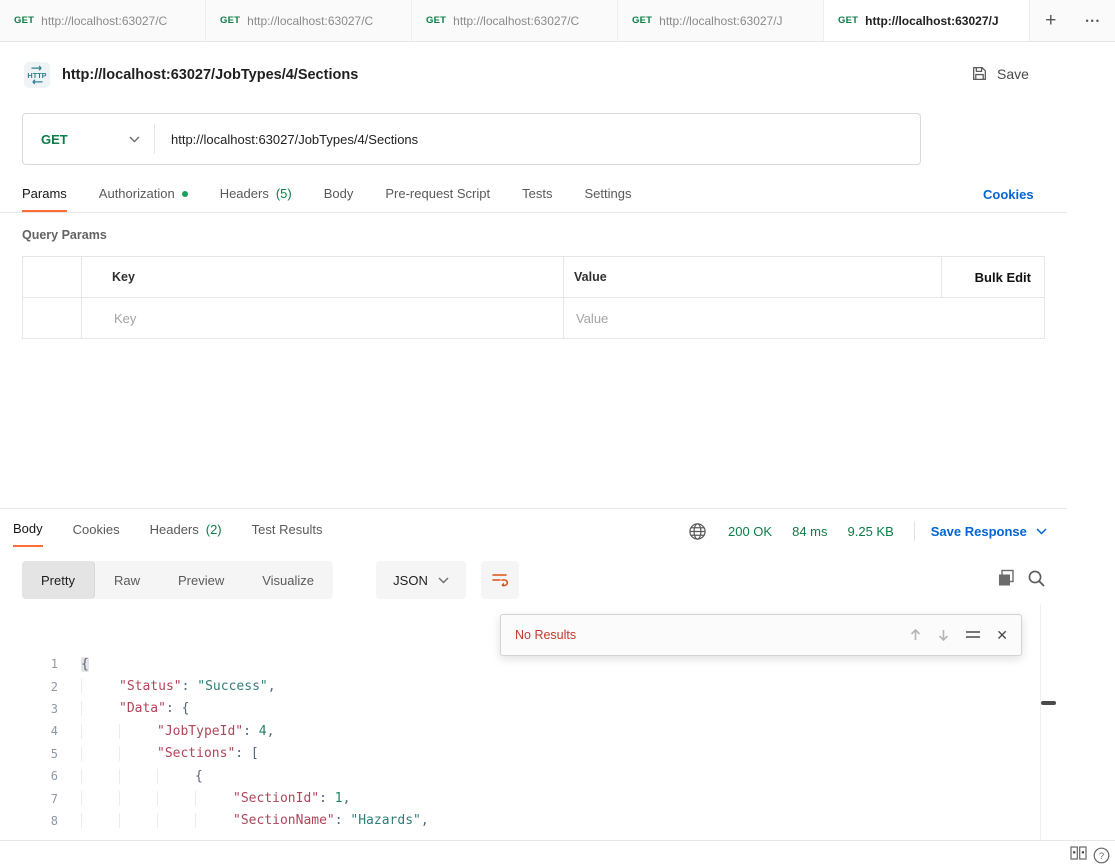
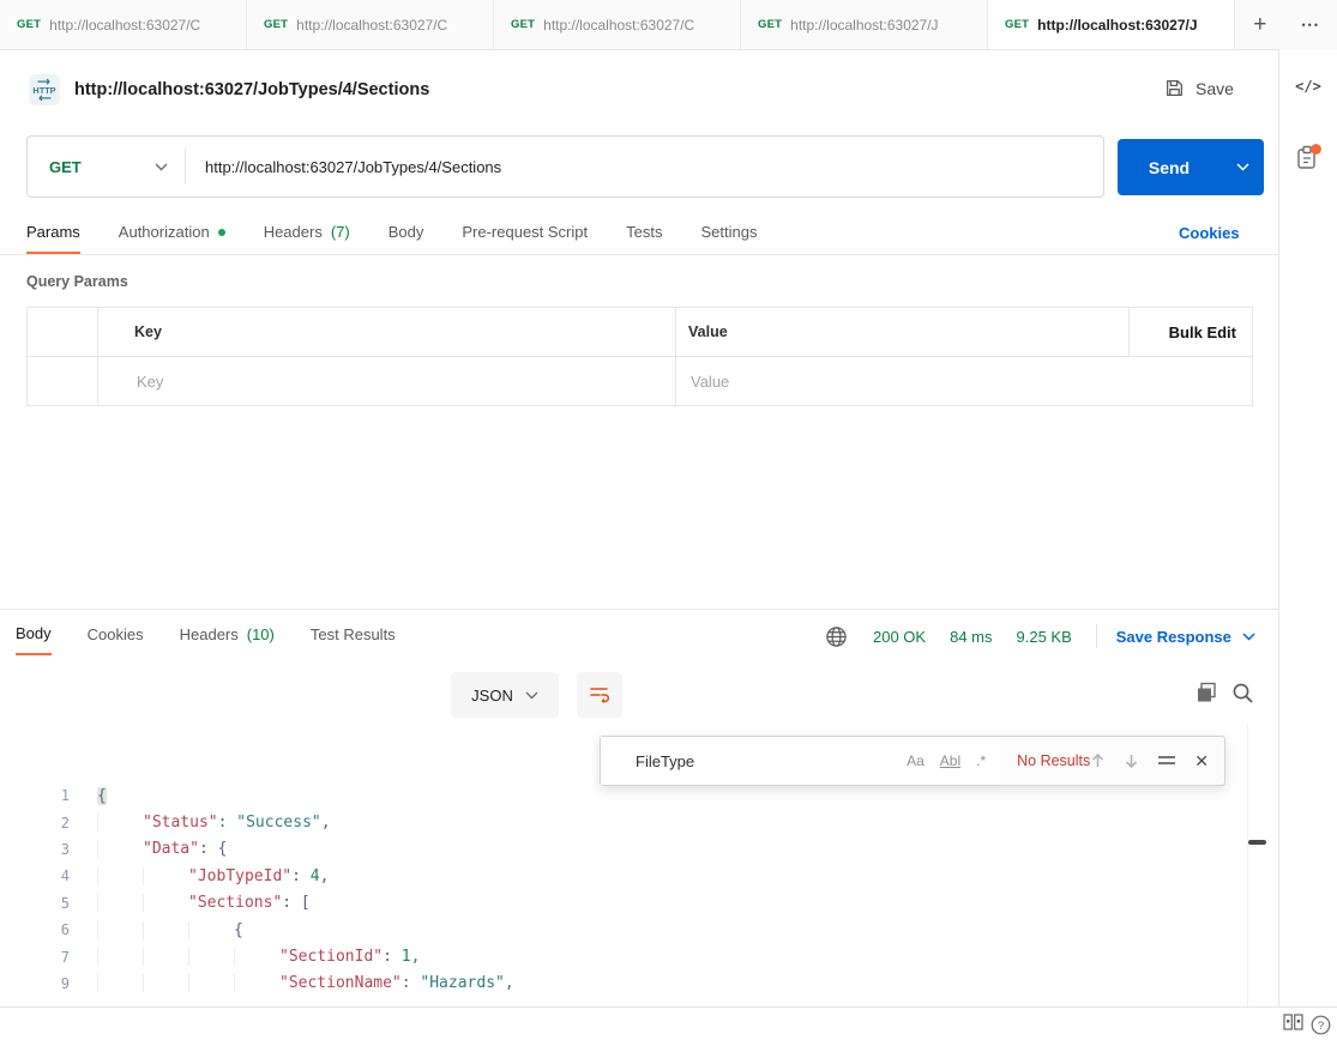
  GET
  http://localhost:63027/C
  GET
  http://localhost:63027/C
  GET
  http://localhost:63027/C
  GET
  http://localhost:63027/J
  GET
  http://localhost:63027/J
  +
  •••
  HTTP
  http://localhost:63027/JobTypes/4/Sections
  Save
  GET
  http://localhost:63027/JobTypes/4/Sections
+ Send
  Params
  Authorization
  Headers
- (5)
+ (7)
  Body
  Pre-request Script
  Tests
  Settings
  Cookies
  Query Params
  Key
  Value
  Bulk Edit
  Key
  Value
  Body
  Cookies
  Headers
- (2)
+ (10)
  Test Results
  200 OK
  84 ms
  9.25 KB
  Save Response
- Pretty
- Raw
- Preview
- Visualize
  JSON
+ FileType
+ Aa
+ Abl
+ .*
  No Results
  ✕
  1
  {
  2
  "Status"
  :
  "Success"
  ,
  3
  "Data"
  : {
  4
  "JobTypeId"
  :
  4
  ,
  5
  "Sections"
  : [
  6
  {
  7
  "SectionId"
  :
  1
  ,
- 8
+ 9
  "SectionName"
  :
  "Hazards"
  ,
+ </>
  ?
